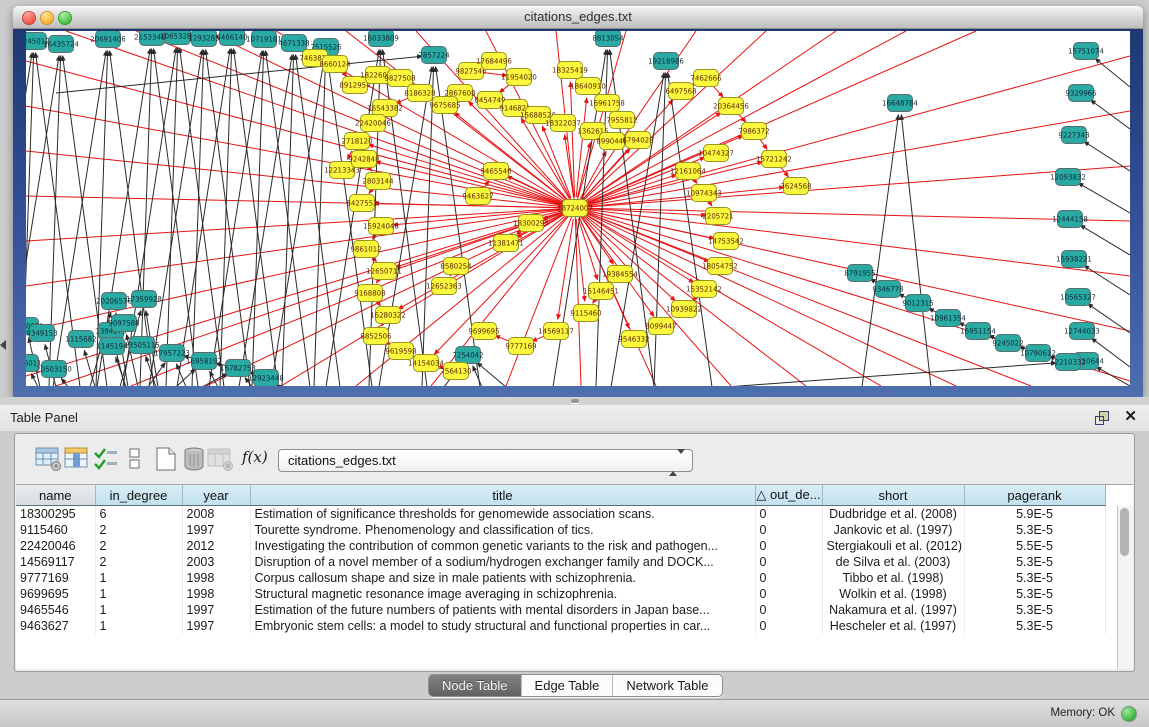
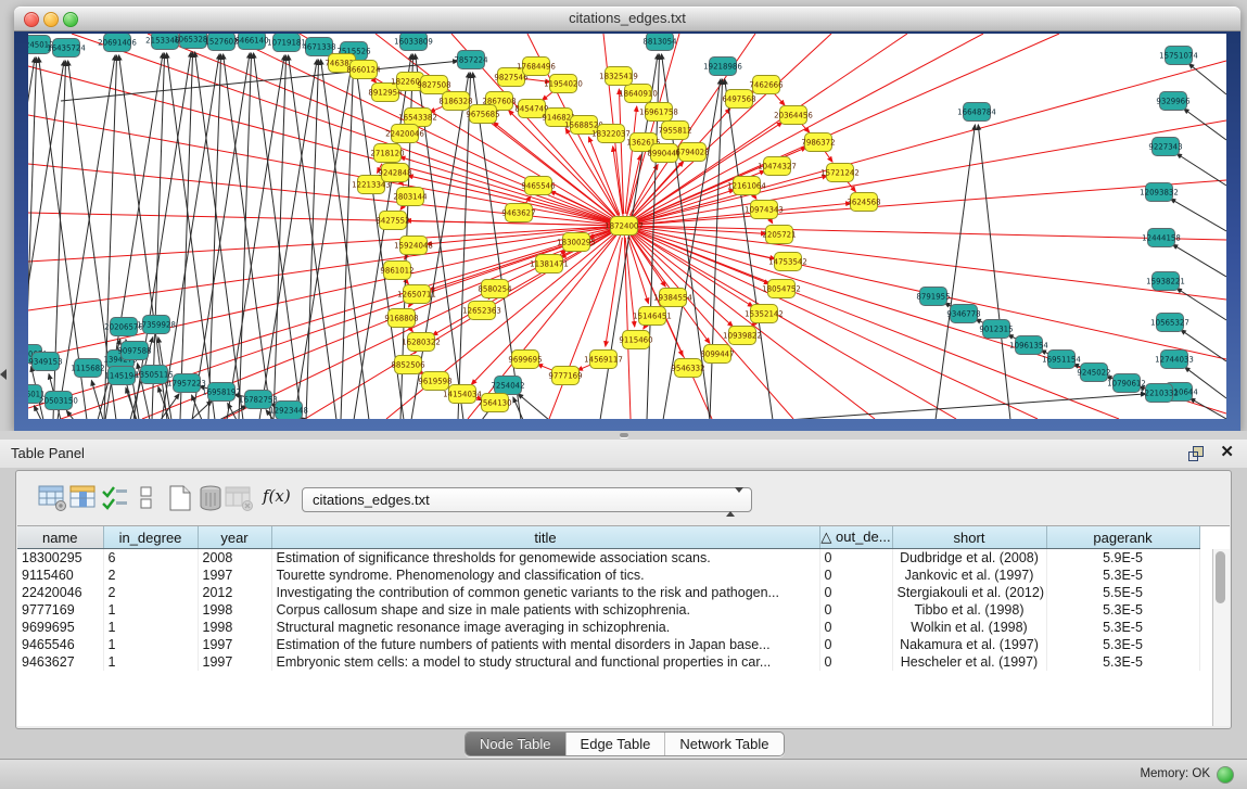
  citations_edges.txt
  245012
  16435724
  20691406
  2153346
  1065328
- 1293285
+ 1527602
  6466140
  10719181
  4671338
  7515526
  16033809
  7857224
  8813054
  19218986
  15751074
  9329966
  9227343
  12093832
  12444158
  15938221
  10565327
  12744033
  16648784
  8791955
  9346778
  9012315
  10961354
  16951154
  9245022
  10790612
  12210332
  9349153
  1115682
  20206576
  17359928
  9097588
  1145194
  13505115
  17957223
  16958197
  16782753
  12923448
  20503150
  7254042
  18724007
  74638
  8660124
  8912954
  182260
  9827508
  8186328
  16543382
  22420046
  2718120
  12213343
  9242848
  2803144
  8427552
  15924048
  9861012
  12650711
  9168808
  16280322
  8852506
  9619598
  14154034
  7564130
  9827546
  11954020
  2867608
  9675685
  8454749
  914682
  1568852
  18322037
  1362615
  899044
  6794028
  7955812
  16961758
  18640910
  18325419
  17684496
  6497568
  7462666
  20364456
  7986372
  15721242
  3624568
  10474327
  12161064
  10974343
  2205721
  14753542
  18054752
  15352142
  10939822
  8099447
  9546332
  15146451
  19384554
  18300295
  9115460
  14569117
  9777169
  9699695
  9465546
  9463627
  11381471
  8580254
  12652363
  Table Panel
  ✕
  f(x)
  citations_edges.txt
  name	in_degree	year	title	△ out_de...	short	pagerank
  18300295	6	2008	Estimation of significance thresholds for genomewide association scans.	0	Dudbridge et al. (2008)	5.9E-5
  9115460	2	1997	Tourette syndrome. Phenomenology and classification of tics.	0	Jankovic et al. (1997)	5.3E-5
  22420046	2	2012	Investigating the contribution of common genetic variants to the risk and pathogen...	0	Stergiakouli et al. (2012)	5.5E-5
- 14569117	2	2003	Disruption of a novel member of a sodium/hydrogen exchanger family and DOCK...	0	de Silva et al. (2003)	5.3E-5
  9777169	1	1998	Corpus callosum shape and size in male patients with schizophrenia.	0	Tibbo et al. (1998)	5.3E-5
  9699695	1	1998	Structural magnetic resonance image averaging in schizophrenia.	0	Wolkin et al. (1998)	5.3E-5
  9465546	1	1997	Estimation of the future numbers of patients with mental disorders in Japan base...	0	Nakamura et al. (1997)	5.3E-5
  9463627	1	1997	Embryonic stem cells: a model to study structural and functional properties in car...	0	Hescheler et al. (1997)	5.3E-5
  Node Table
  Edge Table
  Network Table
  Memory: OK
